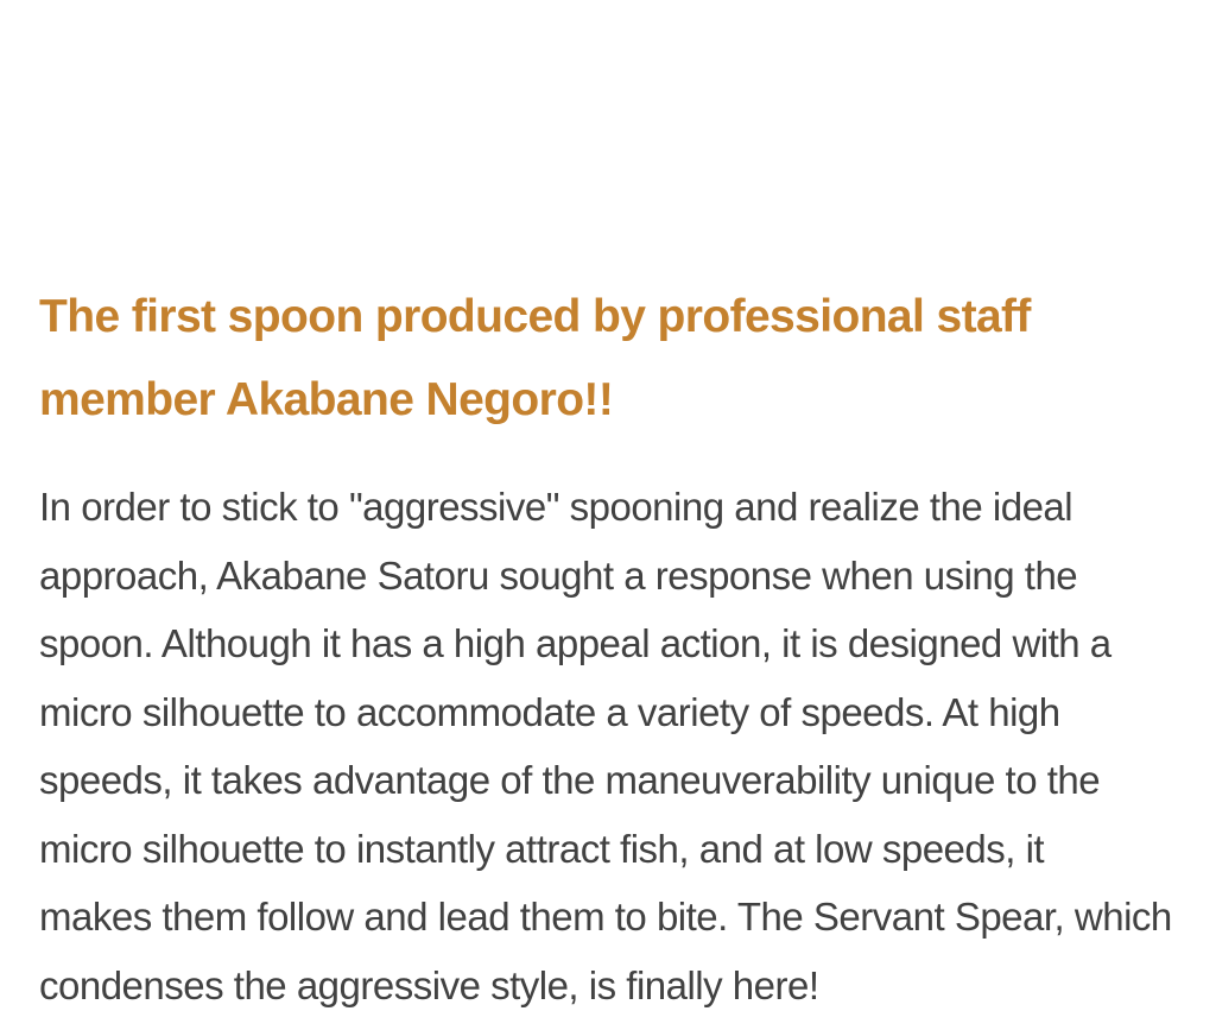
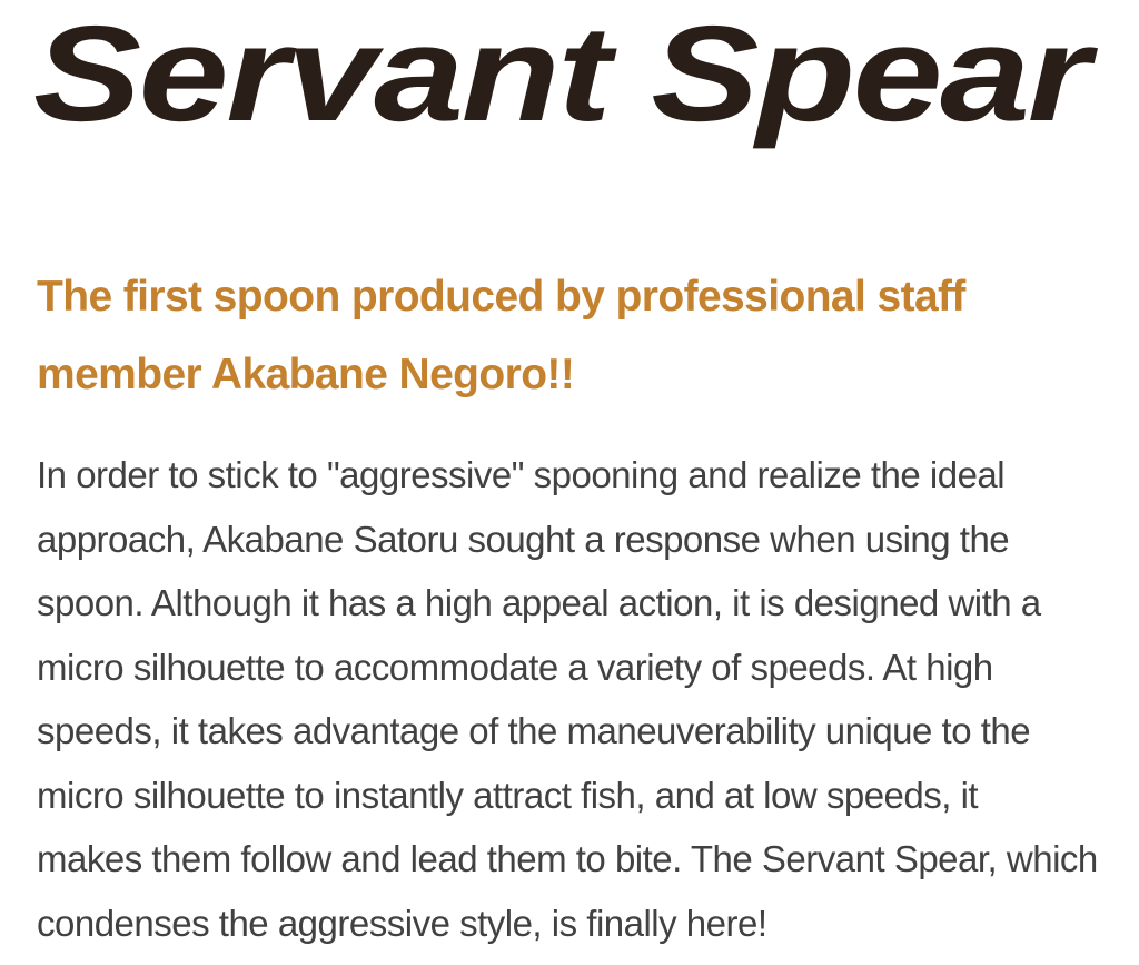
+ Servant Spear
  The first spoon produced by professional staff
  member Akabane Negoro!!
  In order to stick to "aggressive" spooning and realize the ideal
  approach, Akabane Satoru sought a response when using the
  spoon. Although it has a high appeal action, it is designed with a
  micro silhouette to accommodate a variety of speeds. At high
  speeds, it takes advantage of the maneuverability unique to the
  micro silhouette to instantly attract fish, and at low speeds, it
  makes them follow and lead them to bite. The Servant Spear, which
  condenses the aggressive style, is finally here!
